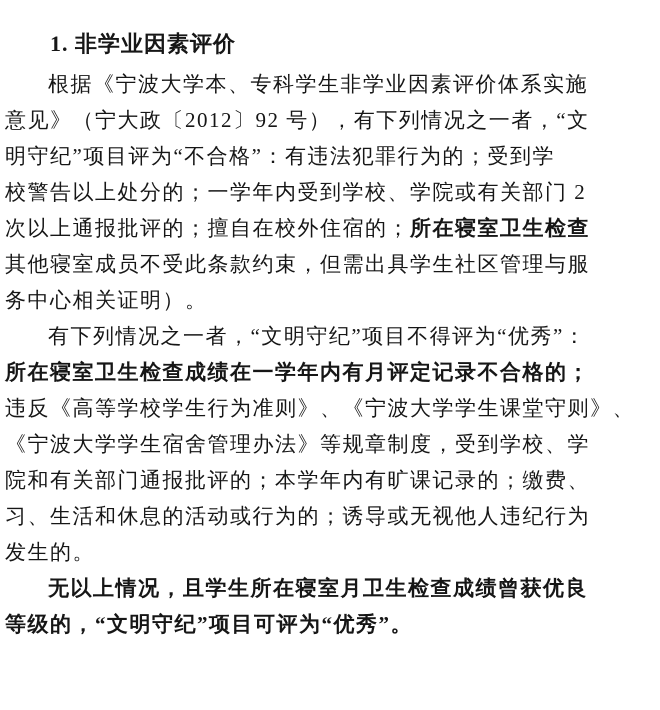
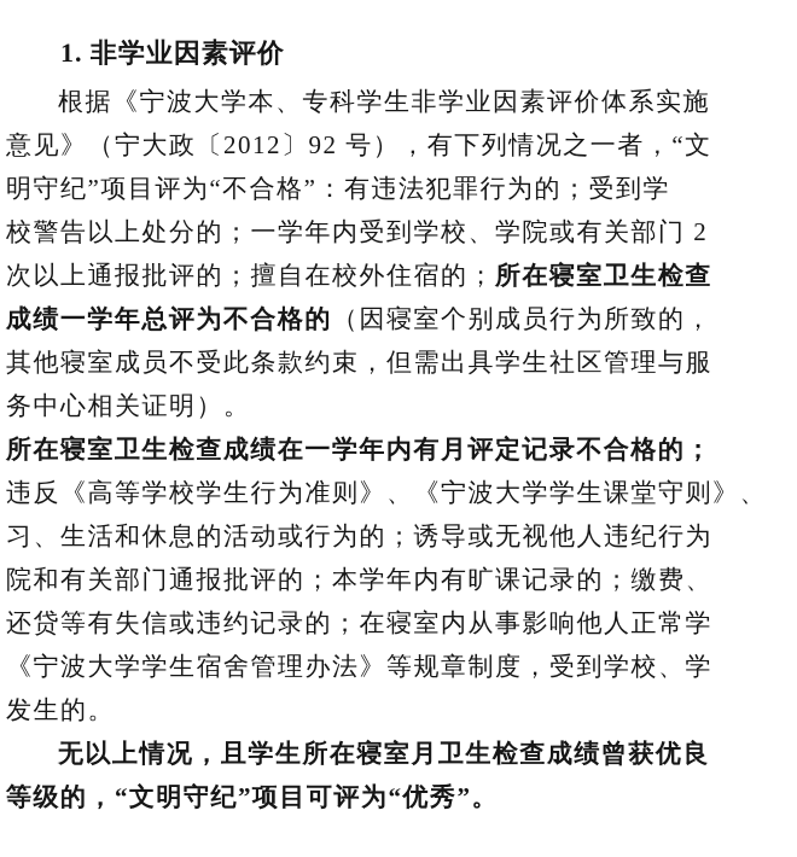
  1. 非学业因素评价
  根据《宁波大学本、专科学生非学业因素评价体系实施
  意见》（宁大政〔2012〕92 号），有下列情况之一者，“文
  明守纪”项目评为“不合格”：有违法犯罪行为的；受到学
  校警告以上处分的；一学年内受到学校、学院或有关部门 2
  次以上通报批评的；擅自在校外住宿的；所在寝室卫生检查
+ 成绩一学年总评为不合格的（因寝室个别成员行为所致的，
  其他寝室成员不受此条款约束，但需出具学生社区管理与服
  务中心相关证明）。
- 有下列情况之一者，“文明守纪”项目不得评为“优秀”：
  所在寝室卫生检查成绩在一学年内有月评定记录不合格的；
  违反《高等学校学生行为准则》、《宁波大学学生课堂守则》、
- 《宁波大学学生宿舍管理办法》等规章制度，受到学校、学
+ 习、生活和休息的活动或行为的；诱导或无视他人违纪行为
  院和有关部门通报批评的；本学年内有旷课记录的；缴费、
+ 还贷等有失信或违约记录的；在寝室内从事影响他人正常学
- 习、生活和休息的活动或行为的；诱导或无视他人违纪行为
+ 《宁波大学学生宿舍管理办法》等规章制度，受到学校、学
  发生的。
  无以上情况，且学生所在寝室月卫生检查成绩曾获优良
  等级的，“文明守纪”项目可评为“优秀”。
